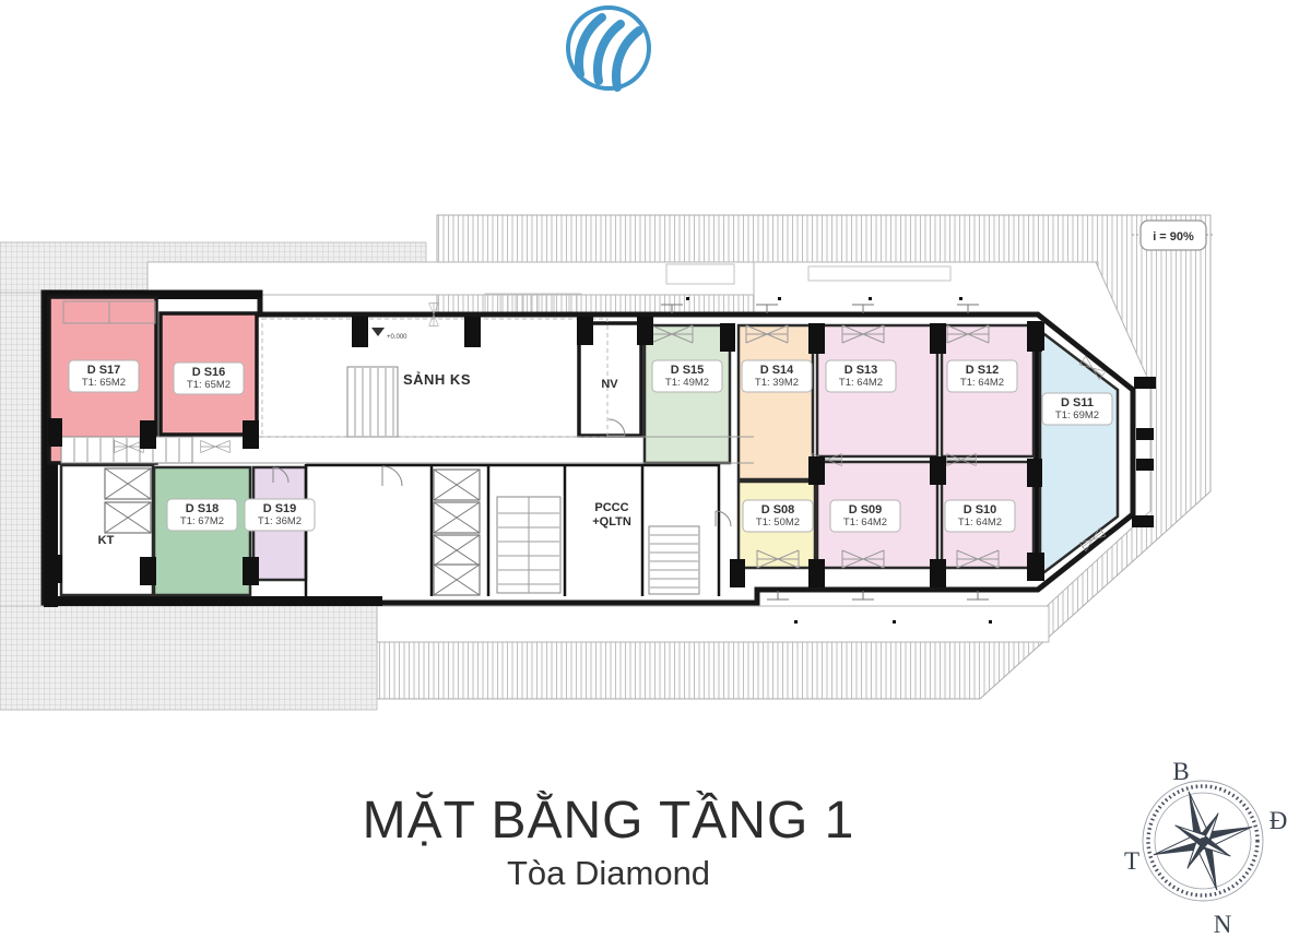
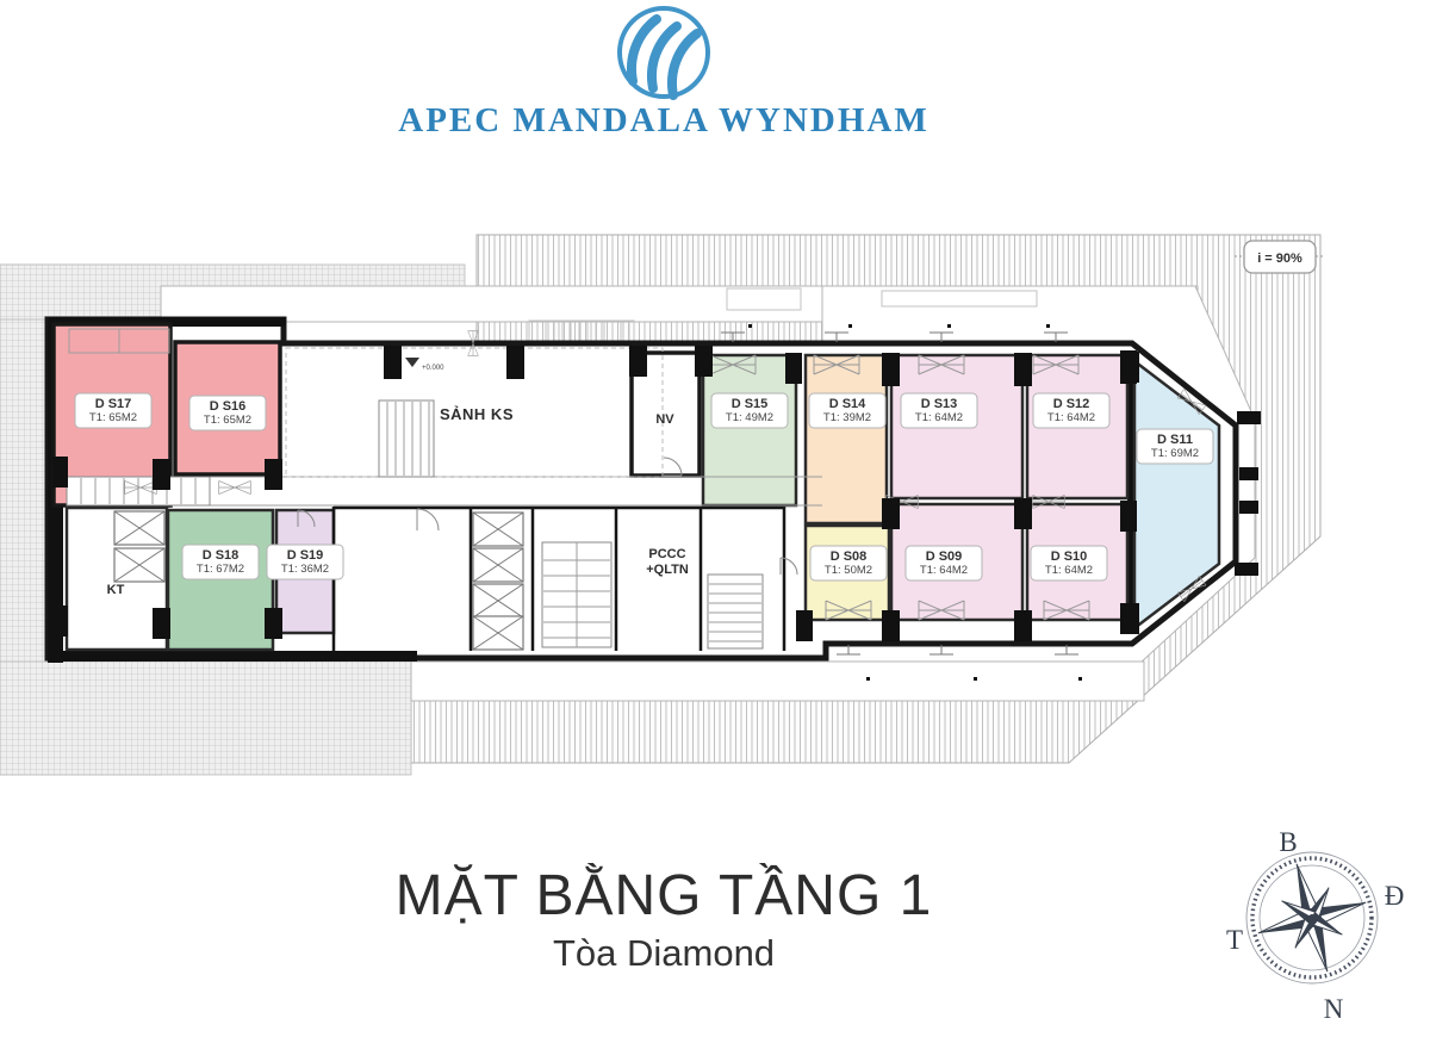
+ APEC MANDALA WYNDHAM
  SẢNH KS
  NV
  KT
  PCCC
  +QLTN
  D S17
  T1: 65M2
  D S16
  T1: 65M2
  D S15
  T1: 49M2
  D S14
  T1: 39M2
  D S13
  T1: 64M2
  D S12
  T1: 64M2
  D S11
  T1: 69M2
  D S18
  T1: 67M2
  D S19
  T1: 36M2
  D S08
  T1: 50M2
  D S09
  T1: 64M2
  D S10
  T1: 64M2
  i = 90%
  MẶT BẰNG TẦNG 1
  Tòa Diamond
  B
  Đ
  N
  T
